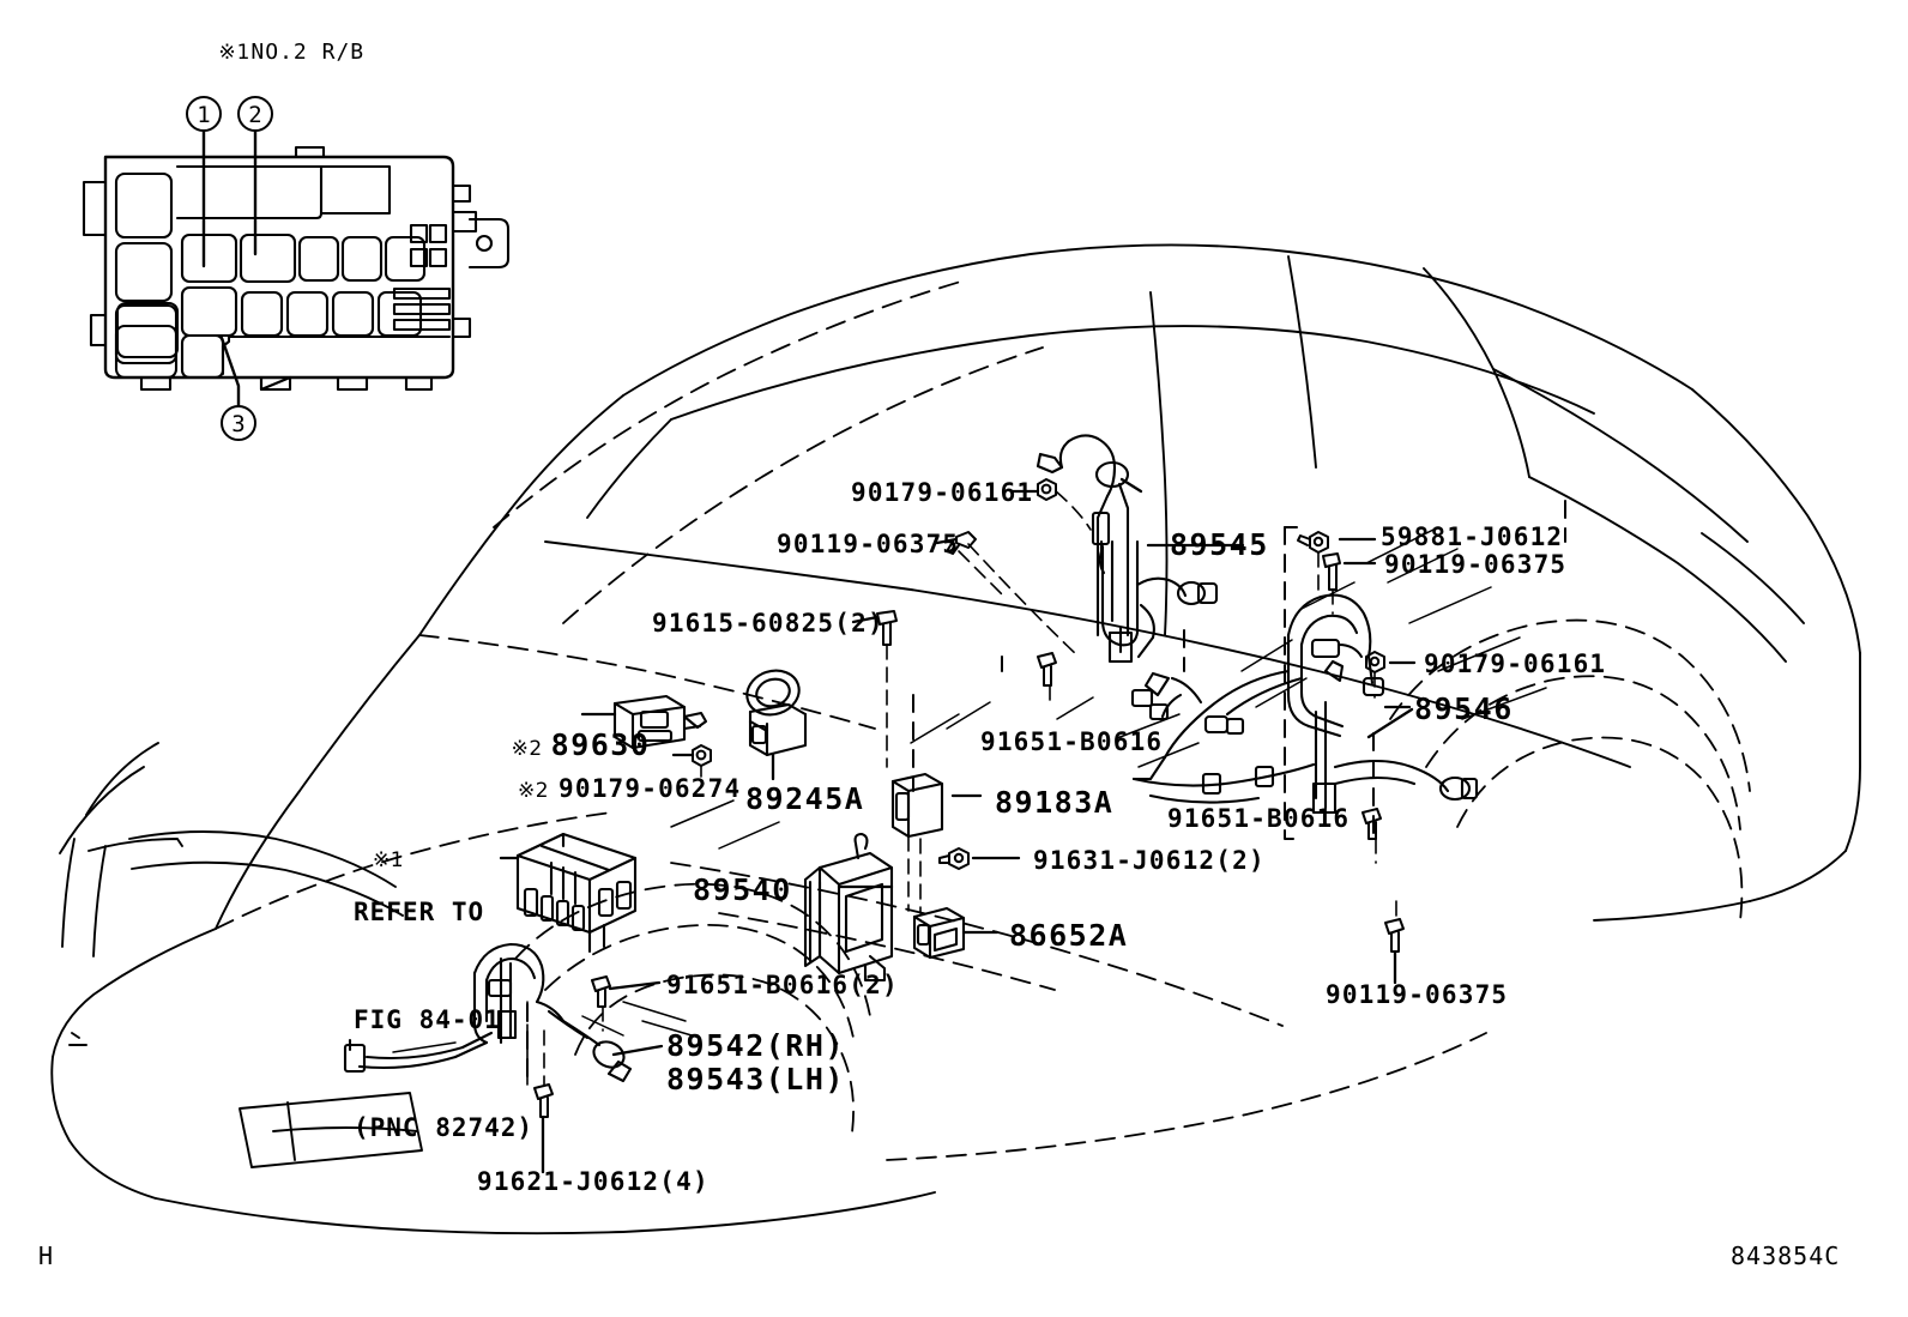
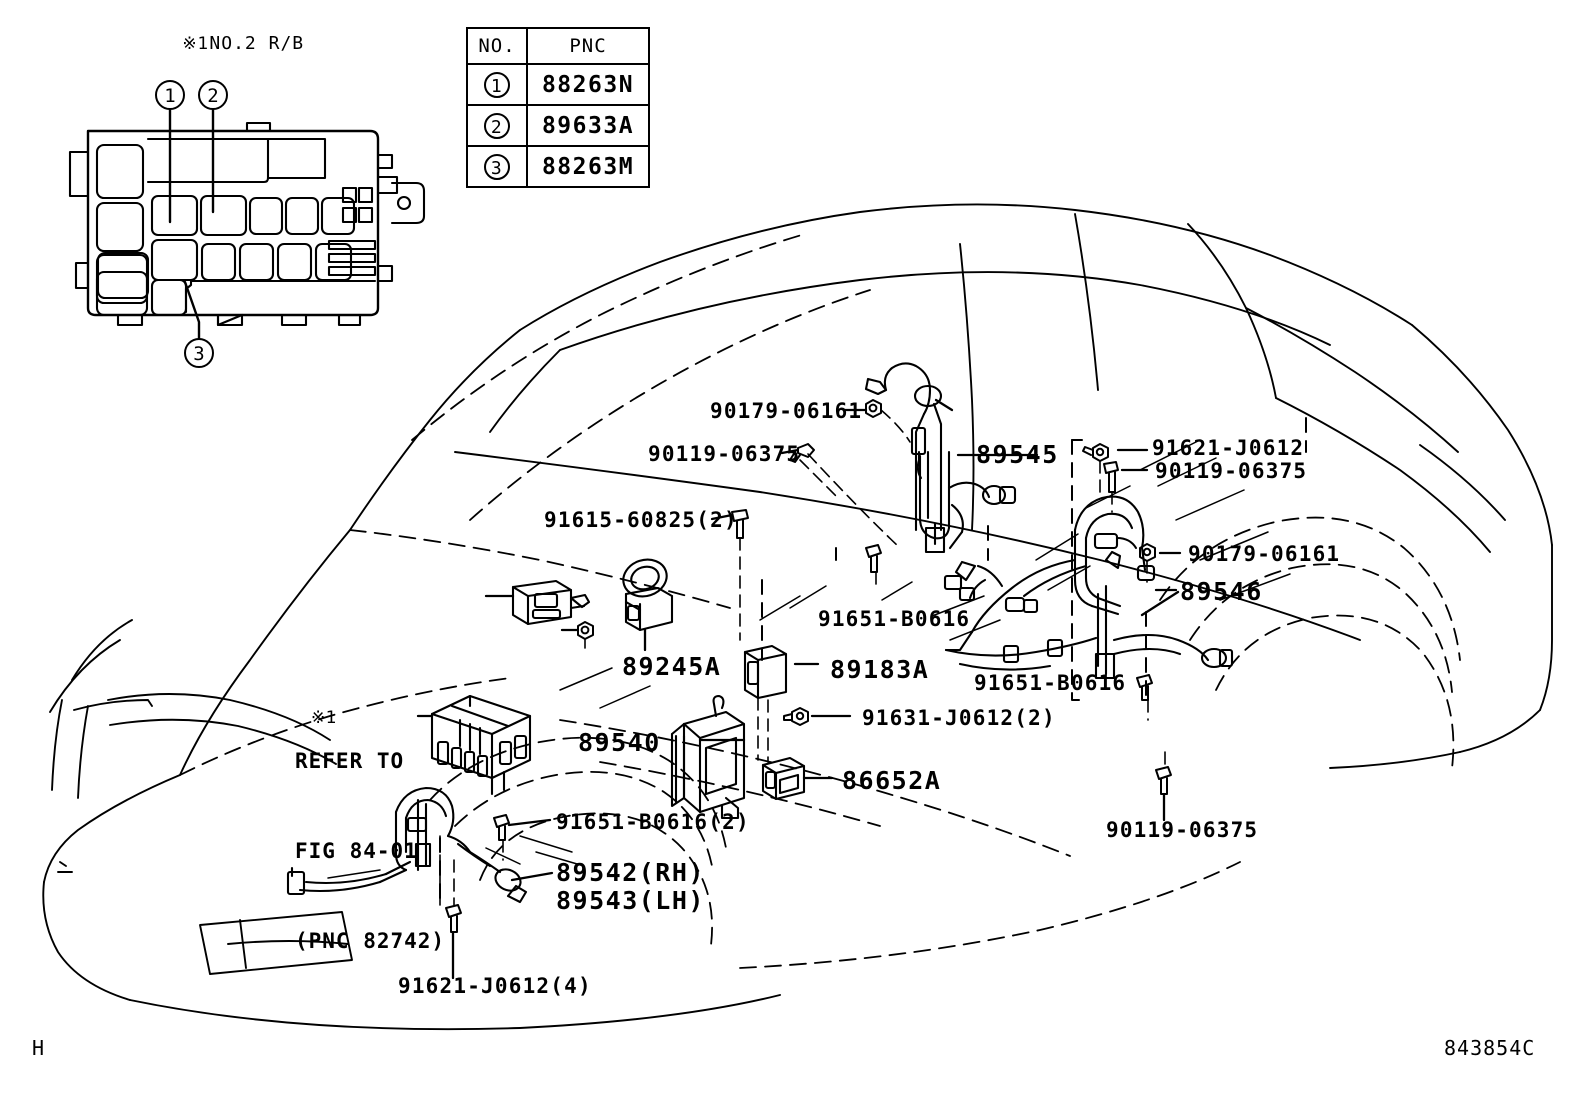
  ※1NO.2 R/B
+ NO.	PNC
+ 1	88263N
+ 2	89633A
+ 3	88263M
  1
  2
  3
  90179-06161
  90119-06375
  89545
- 59881-J0612
+ 91621-J0612
  90119-06375
  90179-06161
  89546
  91615-60825(2)
- ※2 89630
- ※2 90179-06274
  89245A
  91651-B0616
  89183A
  91651-B0616
  91631-J0612(2)
  89540
  86652A
  ※1
  REFER TO
  FIG 84-01
  (PNC 82742)
  91651-B0616(2)
  89542(RH)
  89543(LH)
  91621-J0612(4)
  90119-06375
  H
  843854C
